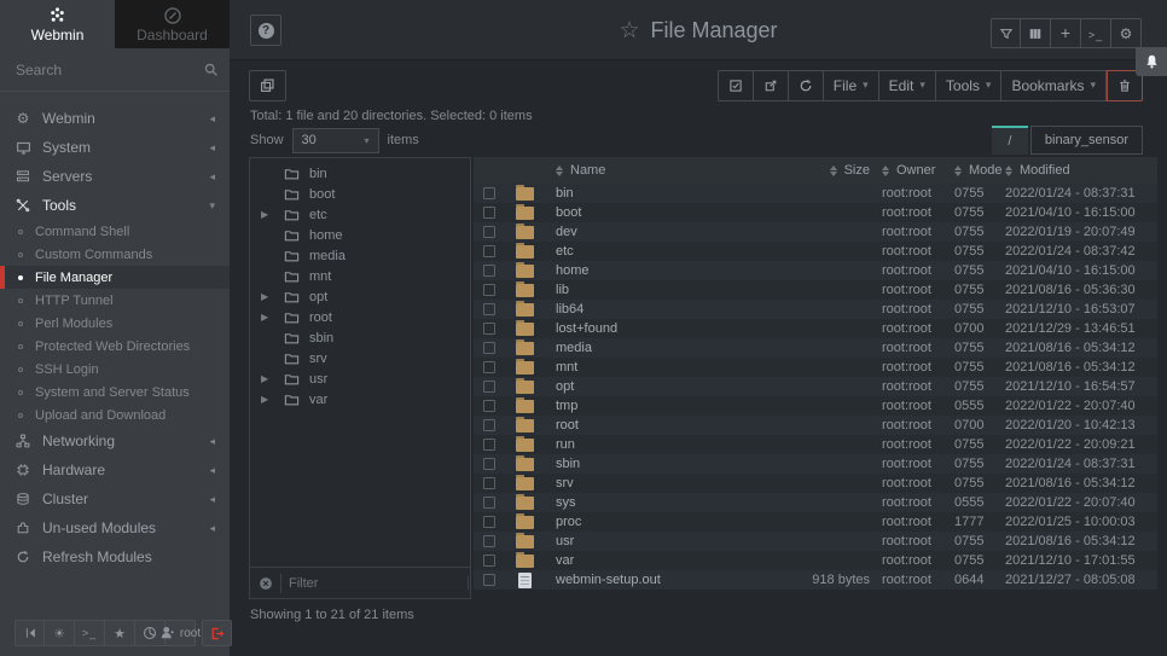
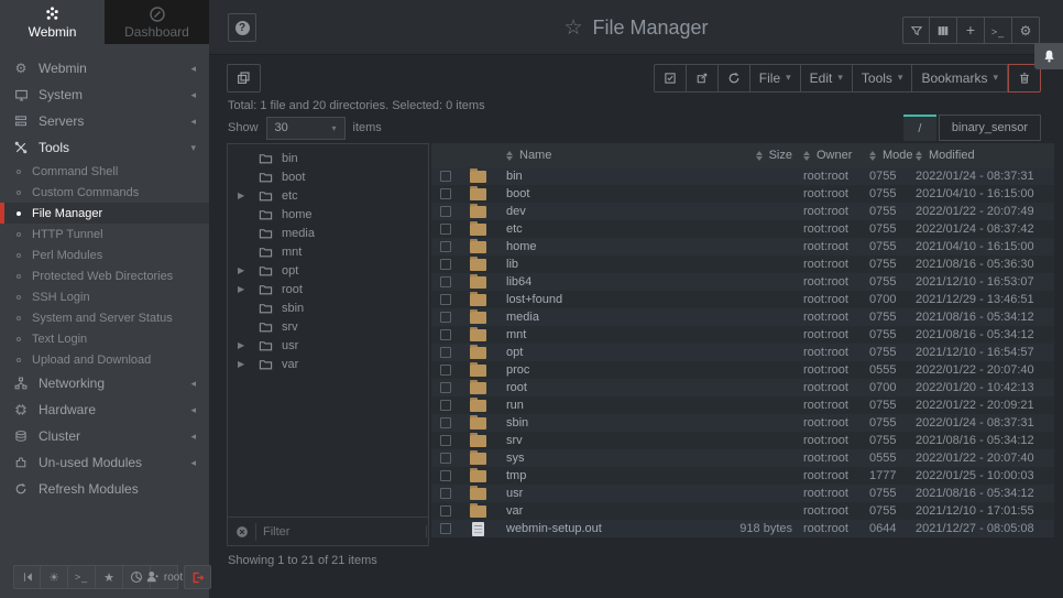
  Webmin
  Dashboard
- Search
  ⚙
  Webmin
  ◂
  System
  ◂
  Servers
  ◂
  Tools
  ▾
  Command Shell
  Custom Commands
  File Manager
  HTTP Tunnel
  Perl Modules
  Protected Web Directories
  SSH Login
  System and Server Status
+ Text Login
  Upload and Download
  Networking
  ◂
  Hardware
  ◂
  Cluster
  ◂
  Un-used Modules
  ◂
  Refresh Modules
  ☀
  >_
  ★
  root
  ?
  ☆
  File Manager
  +
  >_
  ⚙
  File
  ▾
  Edit
  ▾
  Tools
  ▾
  Bookmarks
  ▾
  Total: 1 file and 20 directories. Selected: 0 items
  Show
  30
  ▾
  items
  /
  binary_sensor
  bin
  boot
  ▶
  etc
  home
  media
  mnt
  ▶
  opt
  ▶
  root
  sbin
  srv
  ▶
  usr
  ▶
  var
  Filter
  Name
  Size
  Owner
  Mode
  Modified
  bin
  root:root
  0755
  2022/01/24 - 08:37:31
  boot
  root:root
  0755
  2021/04/10 - 16:15:00
  dev
  root:root
  0755
- 2022/01/19 - 20:07:49
+ 2022/01/22 - 20:07:49
  etc
  root:root
  0755
  2022/01/24 - 08:37:42
  home
  root:root
  0755
  2021/04/10 - 16:15:00
  lib
  root:root
  0755
  2021/08/16 - 05:36:30
  lib64
  root:root
  0755
  2021/12/10 - 16:53:07
  lost+found
  root:root
  0700
  2021/12/29 - 13:46:51
  media
  root:root
  0755
  2021/08/16 - 05:34:12
  mnt
  root:root
  0755
  2021/08/16 - 05:34:12
  opt
  root:root
  0755
  2021/12/10 - 16:54:57
- tmp
+ proc
  root:root
  0555
  2022/01/22 - 20:07:40
  root
  root:root
  0700
  2022/01/20 - 10:42:13
  run
  root:root
  0755
  2022/01/22 - 20:09:21
  sbin
  root:root
  0755
  2022/01/24 - 08:37:31
  srv
  root:root
  0755
  2021/08/16 - 05:34:12
  sys
  root:root
  0555
  2022/01/22 - 20:07:40
- proc
+ tmp
  root:root
  1777
  2022/01/25 - 10:00:03
  usr
  root:root
  0755
  2021/08/16 - 05:34:12
  var
  root:root
  0755
  2021/12/10 - 17:01:55
  webmin-setup.out
  918 bytes
  root:root
  0644
  2021/12/27 - 08:05:08
  Showing 1 to 21 of 21 items
